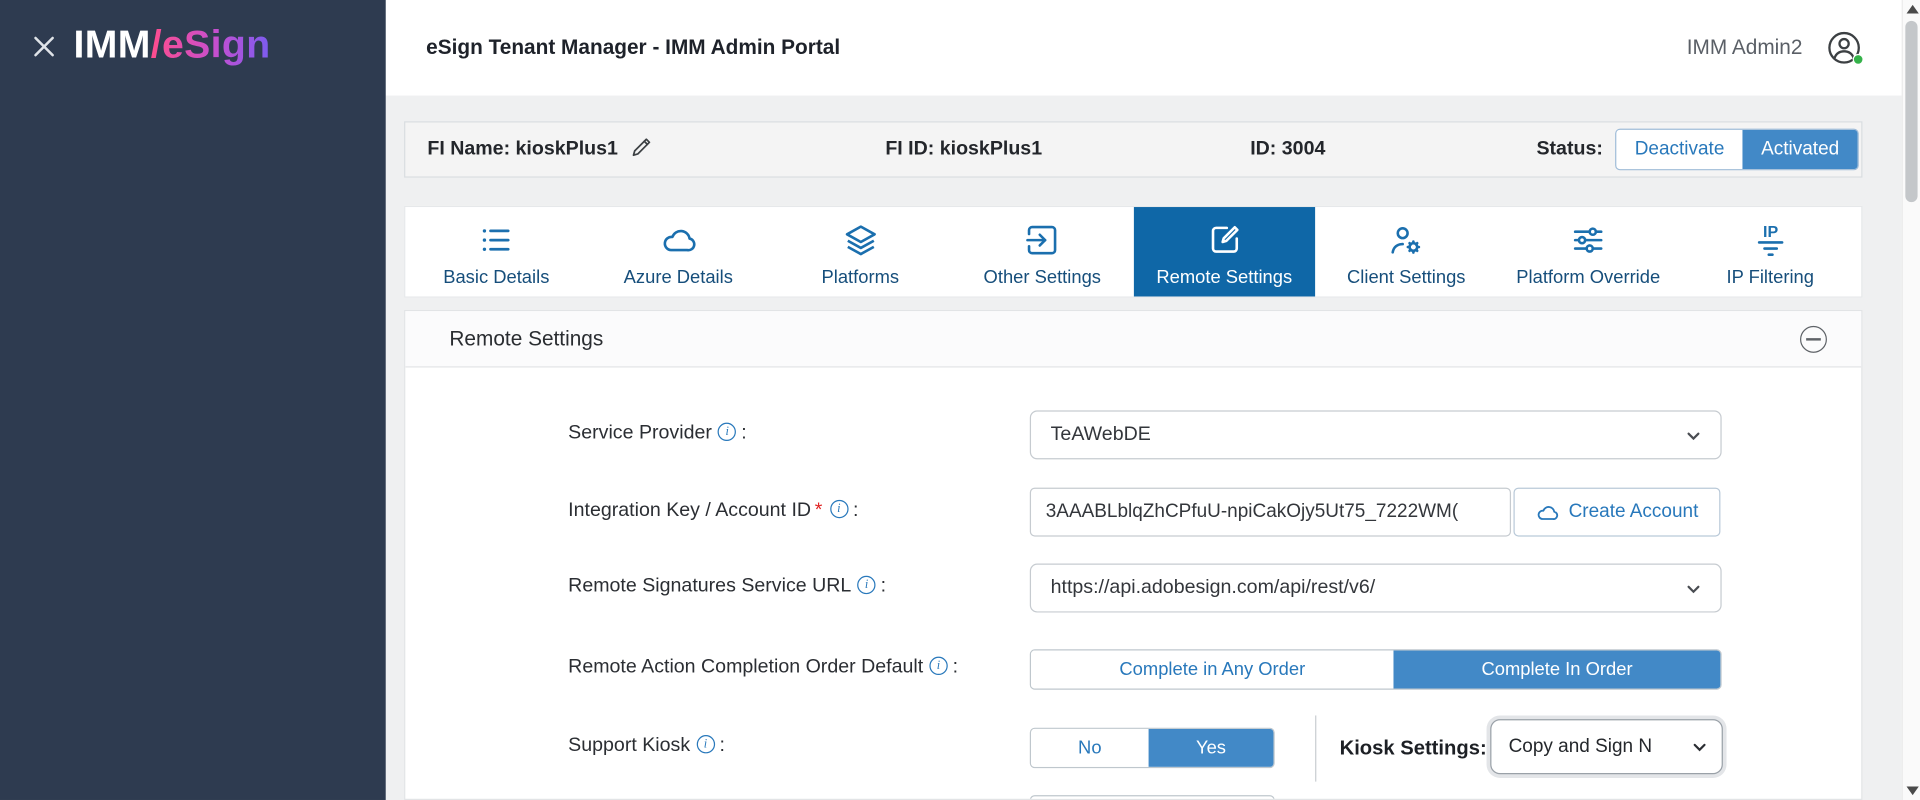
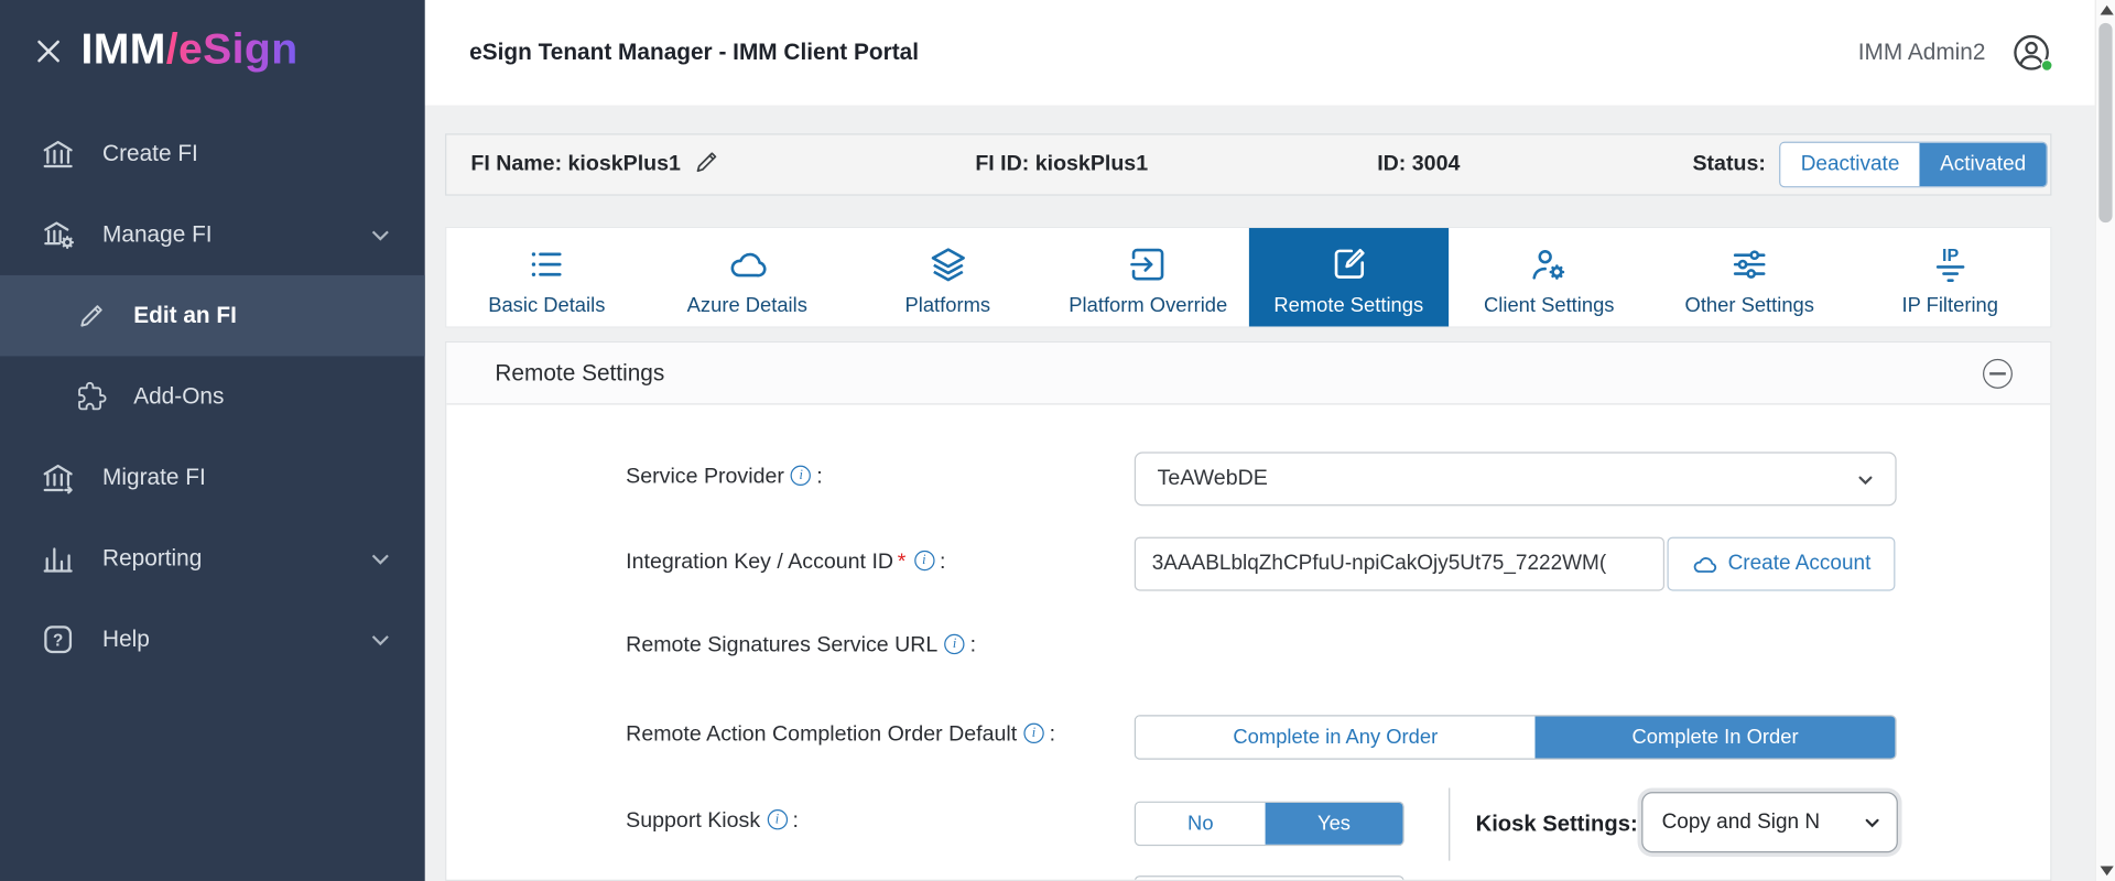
  IMM/eSign
+ Create FI
+ Manage FI
+ Edit an FI
+ Add-Ons
+ Migrate FI
+ Reporting
+ ?
+ Help
- eSign Tenant Manager - IMM Admin Portal
+ eSign Tenant Manager - IMM Client Portal
  IMM Admin2
  FI Name: kioskPlus1
  FI ID: kioskPlus1
  ID: 3004
  Status:
  Deactivate
  Activated
  Basic Details
  Azure Details
  Platforms
- Other Settings
+ Platform Override
  Remote Settings
  Client Settings
- Platform Override
+ Other Settings
  IP
  IP Filtering
  Remote Settings
  Service Provider :
  TeAWebDE
  Integration Key / Account ID * :
  3AAABLblqZhCPfuU-npiCakOjy5Ut75_7222WM(
  Create Account
  Remote Signatures Service URL :
- https://api.adobesign.com/api/rest/v6/
  Remote Action Completion Order Default :
  Complete in Any Order
  Complete In Order
  Support Kiosk :
  No
  Yes
  Kiosk Settings:
  Copy and Sign N
